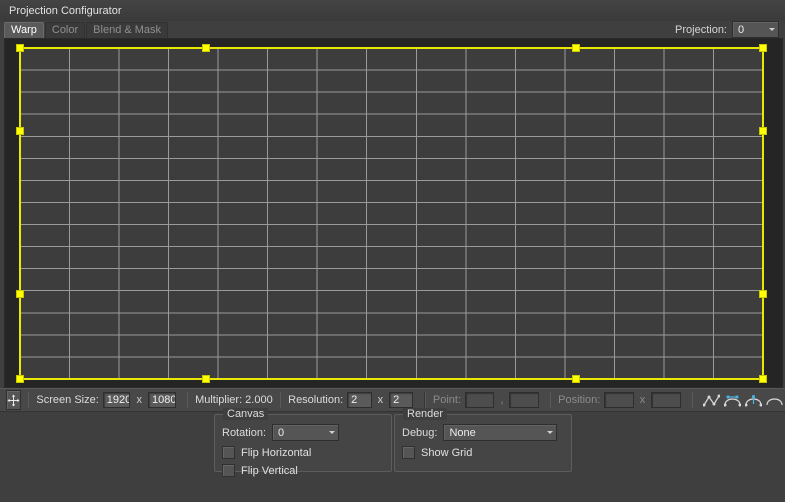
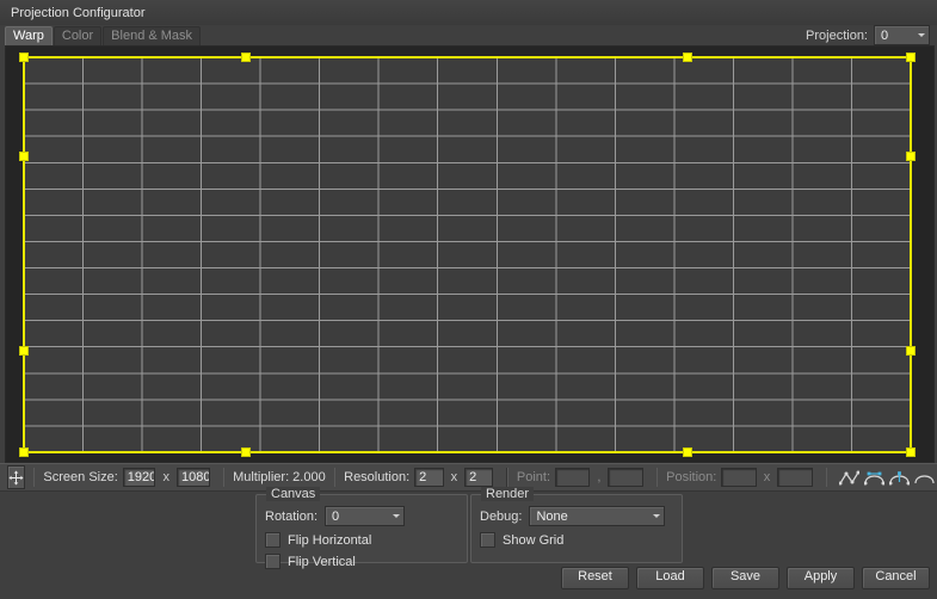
  Projection Configurator
  Warp
  Color
  Blend & Mask
  Projection:
  0
  Screen Size:
  1920
  x
  1080
  Multiplier: 2.000
  Resolution:
  2
  x
  2
  Point:
  ,
  Position:
  x
  Canvas
  Rotation:
  0
  Flip Horizontal
  Flip Vertical
  Render
  Debug:
  None
  Show Grid
+ Reset
+ Load
+ Save
+ Apply
+ Cancel
